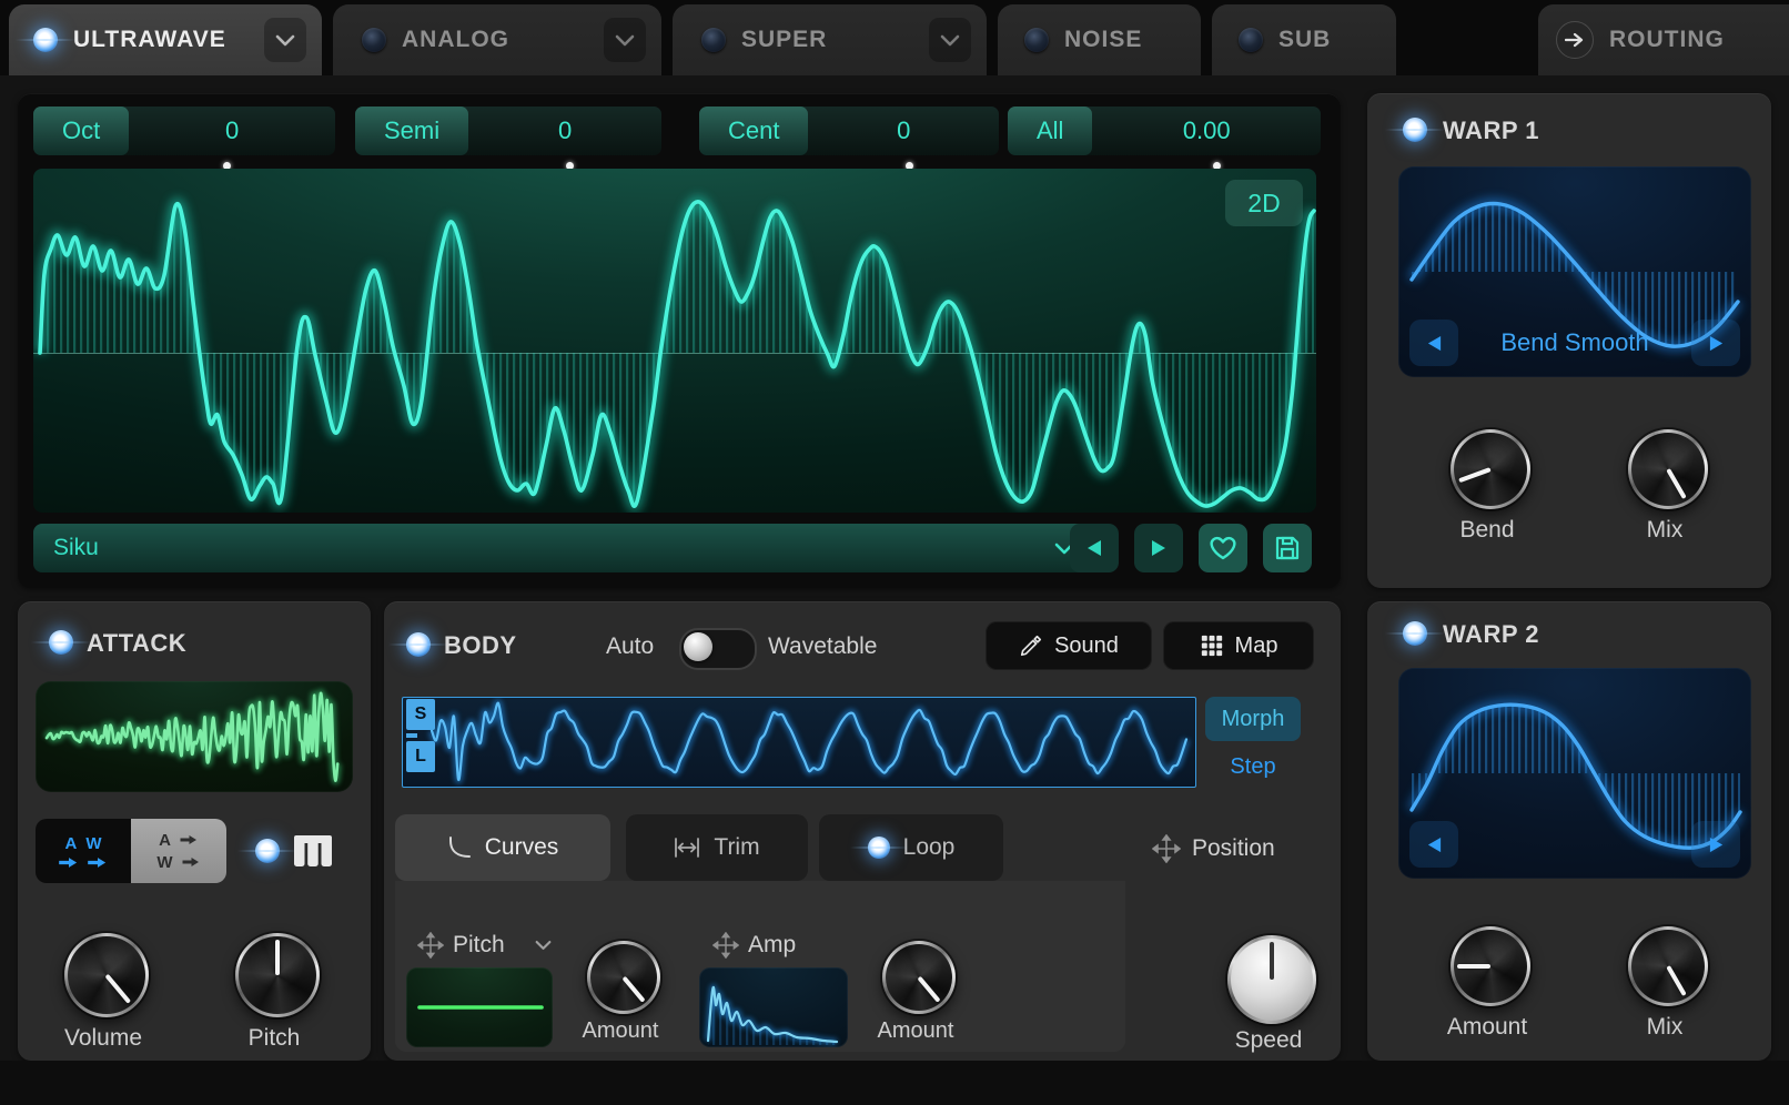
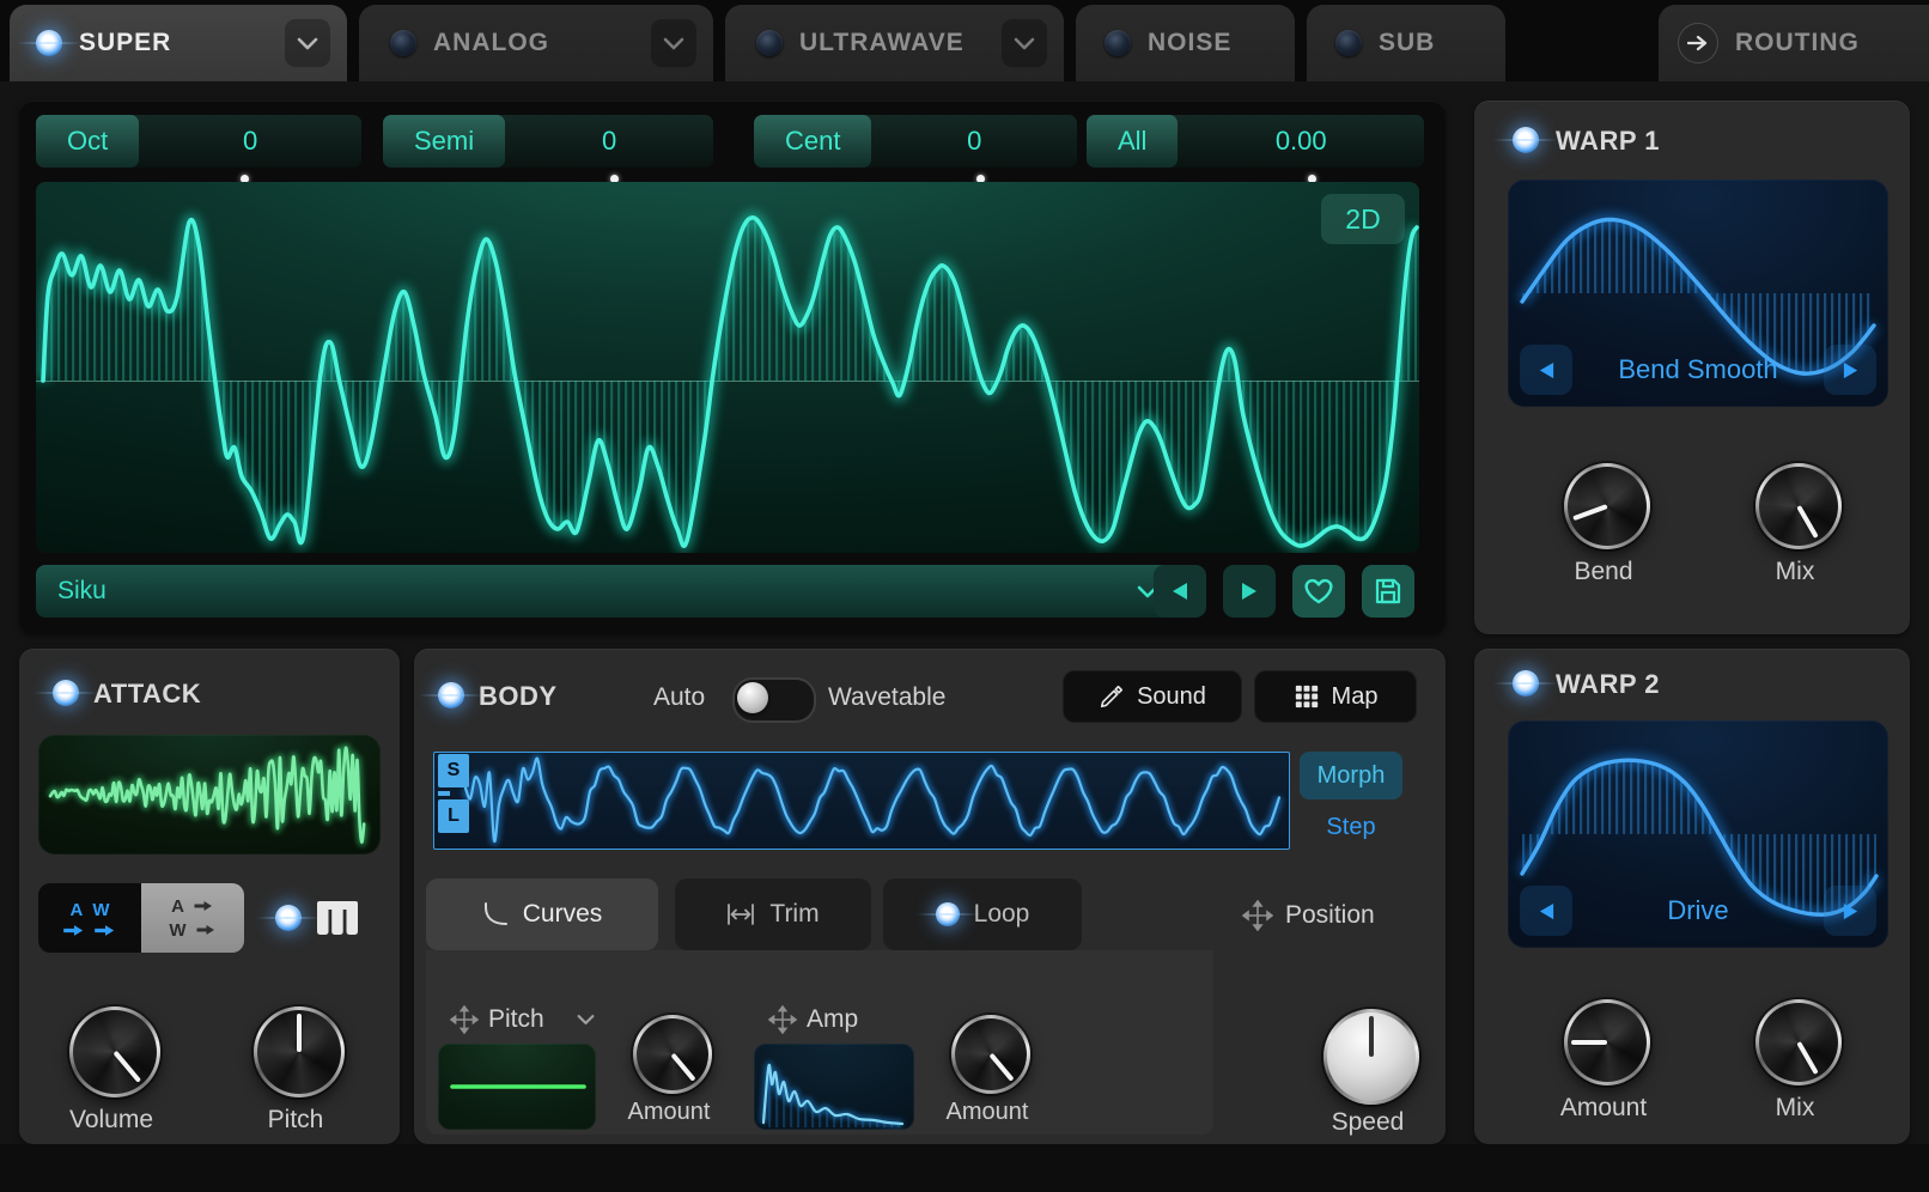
- ULTRAWAVE
+ SUPER
  ANALOG
- SUPER
+ ULTRAWAVE
  NOISE
  SUB
  ROUTING
  Oct
  0
  Semi
  0
  Cent
  0
  All
  0.00
  2D
  Siku
  WARP 1
  Bend Smooth
  Bend
  Mix
  WARP 2
+ Drive
  Amount
  Mix
  ATTACK
  A
  W
  A
  W
  Volume
  Pitch
  BODY
  Auto
  Wavetable
  Sound
  Map
  S
  L
  Morph
  Step
  Curves
  Trim
  Loop
  Position
  Pitch
  Amount
  Amp
  Amount
  Speed
